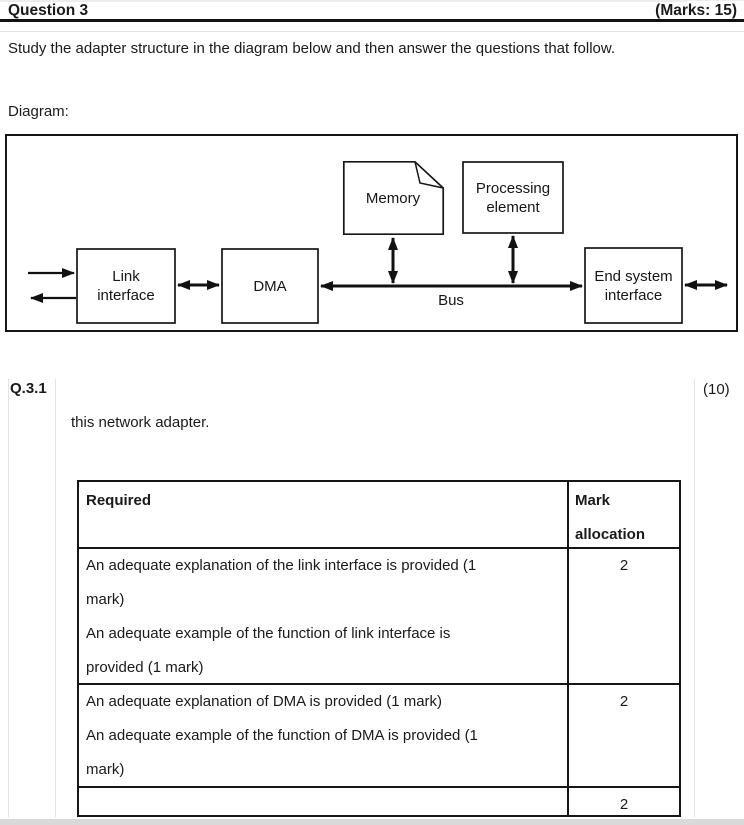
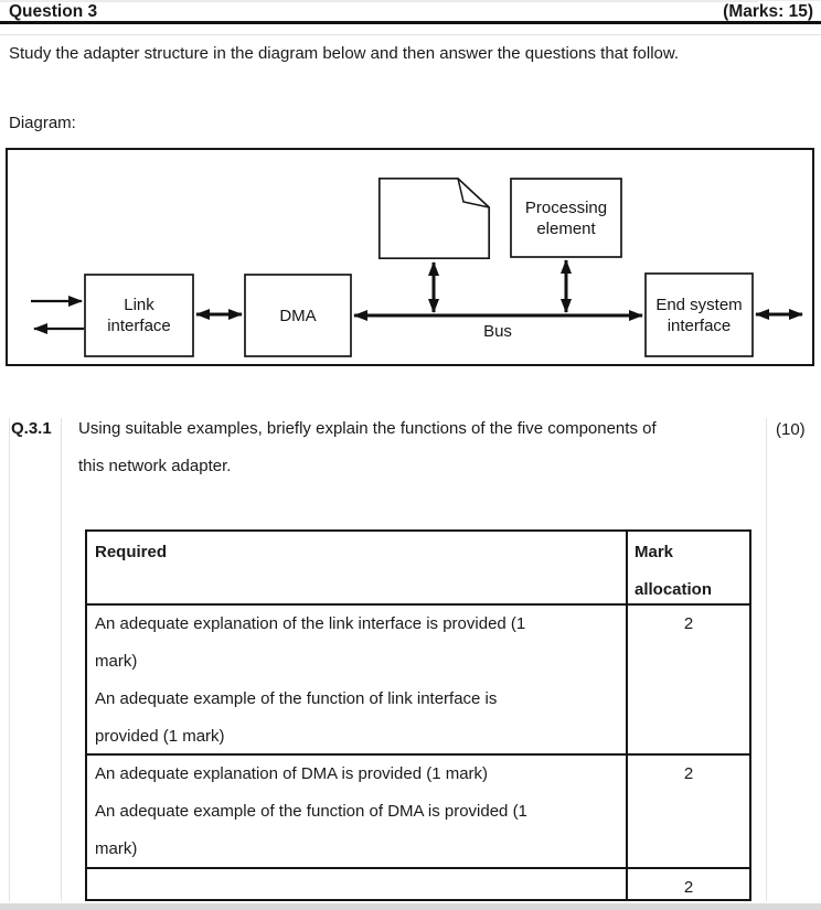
  Question 3
  (Marks: 15)
  Study the adapter structure in the diagram below and then answer the questions that follow.
  Diagram:
- Memory
  Processing
  element
  Link
  interface
  DMA
  End system
  interface
  Bus
  Q.3.1
+ Using suitable examples, briefly explain the functions of the five components of
  this network adapter.
  (10)
  Required
  Mark
  allocation
  An adequate explanation of the link interface is provided (1
  mark)
  An adequate example of the function of link interface is
  provided (1 mark)
  2
  An adequate explanation of DMA is provided (1 mark)
  An adequate example of the function of DMA is provided (1
  mark)
  2
  2
